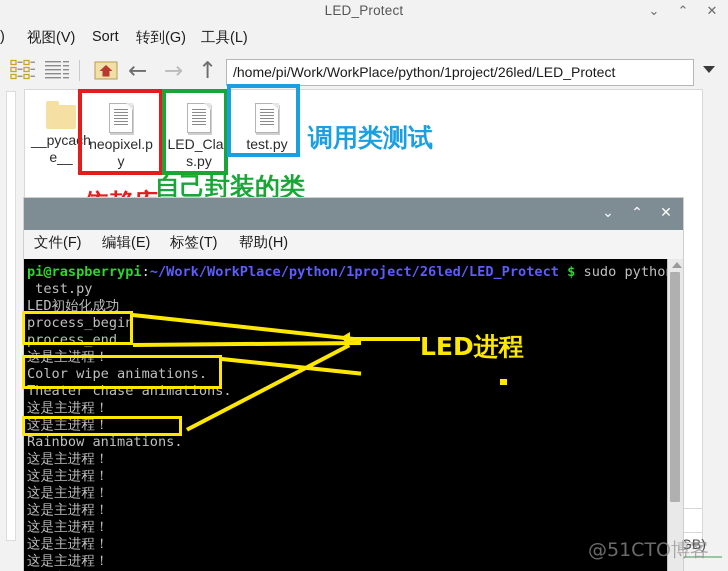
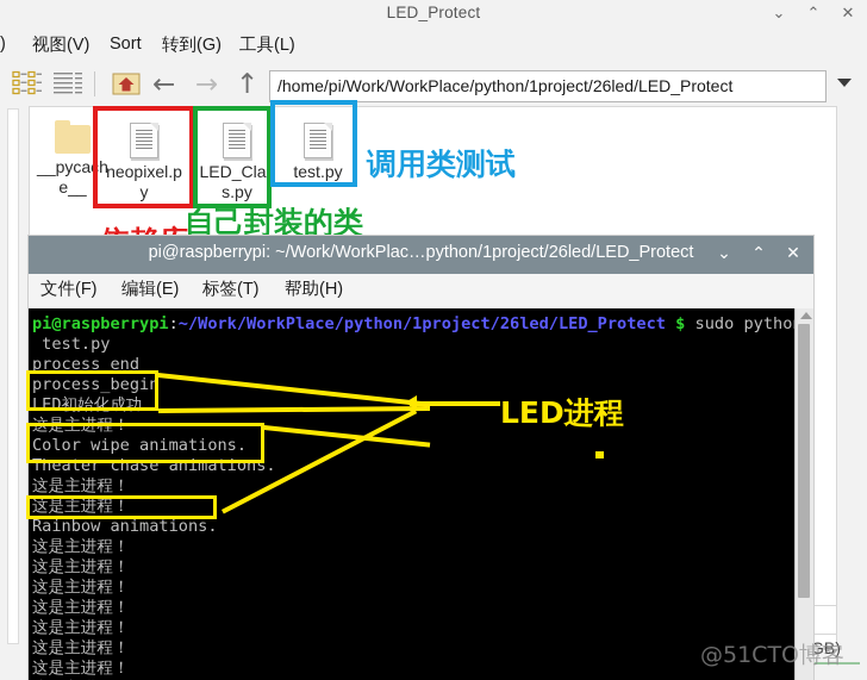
  LED_Protect
  ⌄
  ⌃
  ✕
  )
  视图(V)
  Sort
  转到(G)
  工具(L)
  ←
  →
  ↑
  /home/pi/Work/WorkPlace/python/1project/26led/LED_Protect
  __pycache__
  neopixel.py
  LED_Class.py
  test.py
  GB)
  调用类测试
  自己封装的类
+ pi@raspberrypi: ~/Work/WorkPlac…python/1project/26led/LED_Protect
  ⌄
  ⌃
  ✕
  文件(F)
  编辑(E)
  标签(T)
  帮助(H)
  pi@raspberrypi:~/Work/WorkPlace/python/1project/26led/LED_Protect $ sudo pytho
  test.py
- LED初始化成功
+ process_end
  process_begin
- process_end
+ LED初始化成功
  这是主进程！
  Color wipe animations.
  Theater chase animations.
  这是主进程！
  这是主进程！
  Rainbow animations.
  这是主进程！
  这是主进程！
  这是主进程！
  这是主进程！
  这是主进程！
  这是主进程！
  这是主进程！
  LED进程
  @51CTO博客
